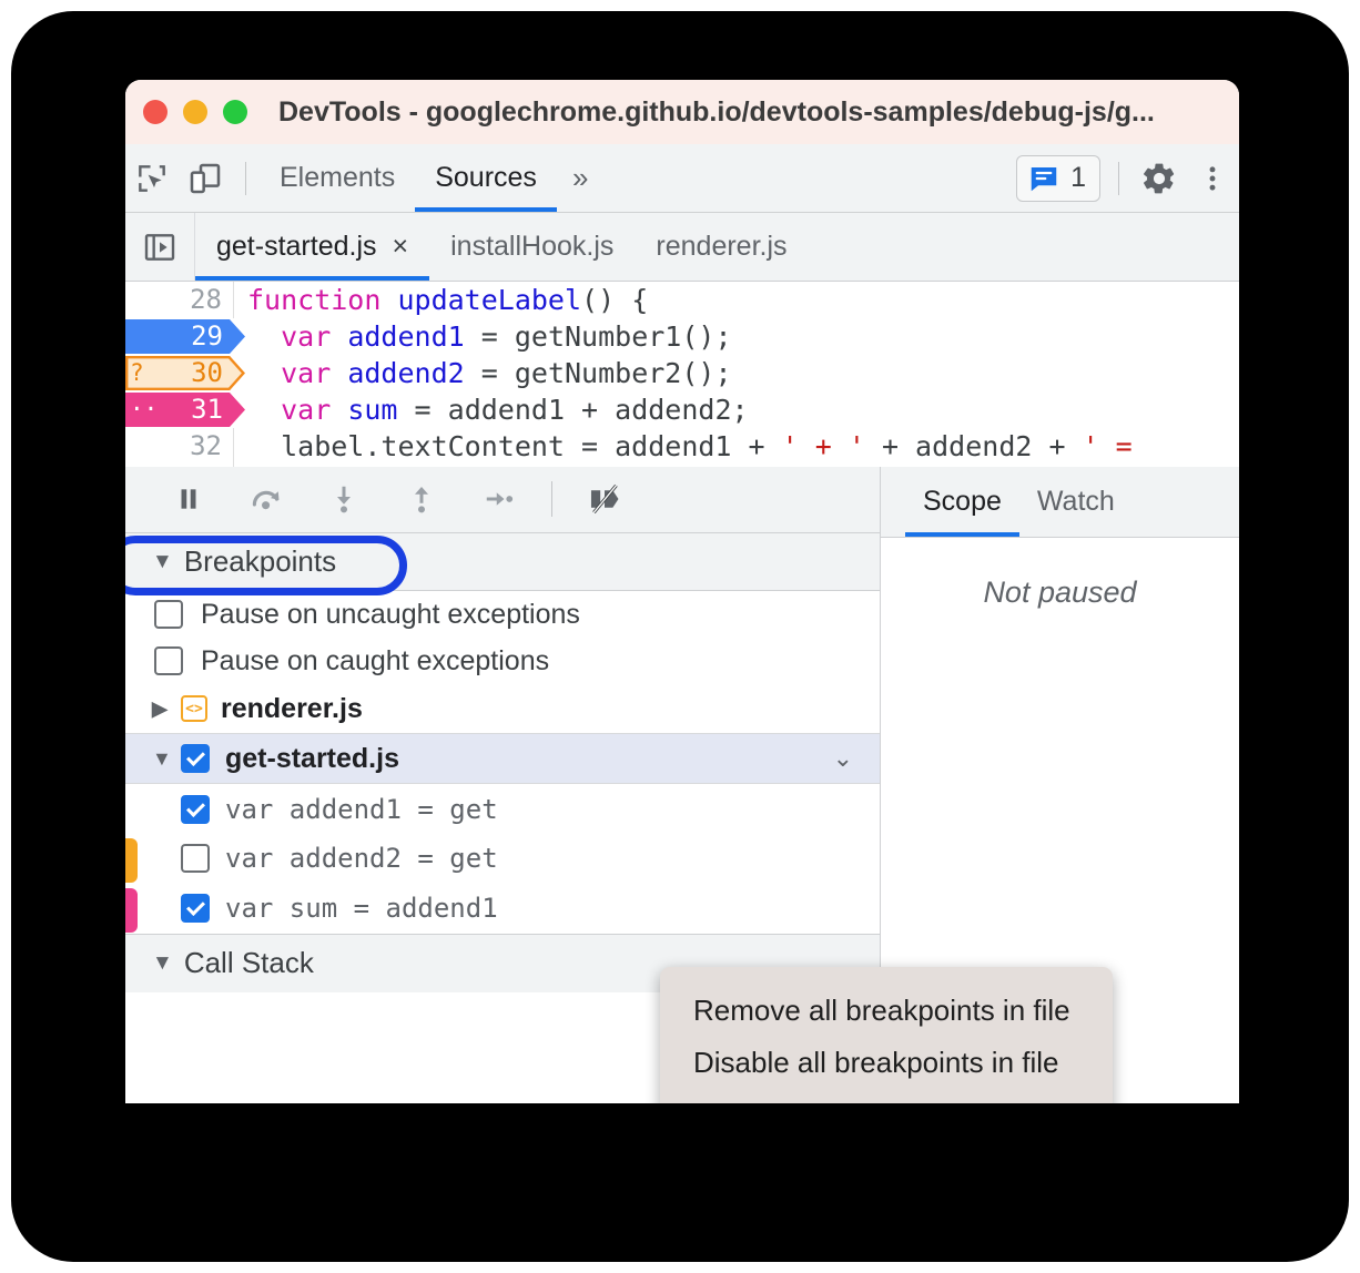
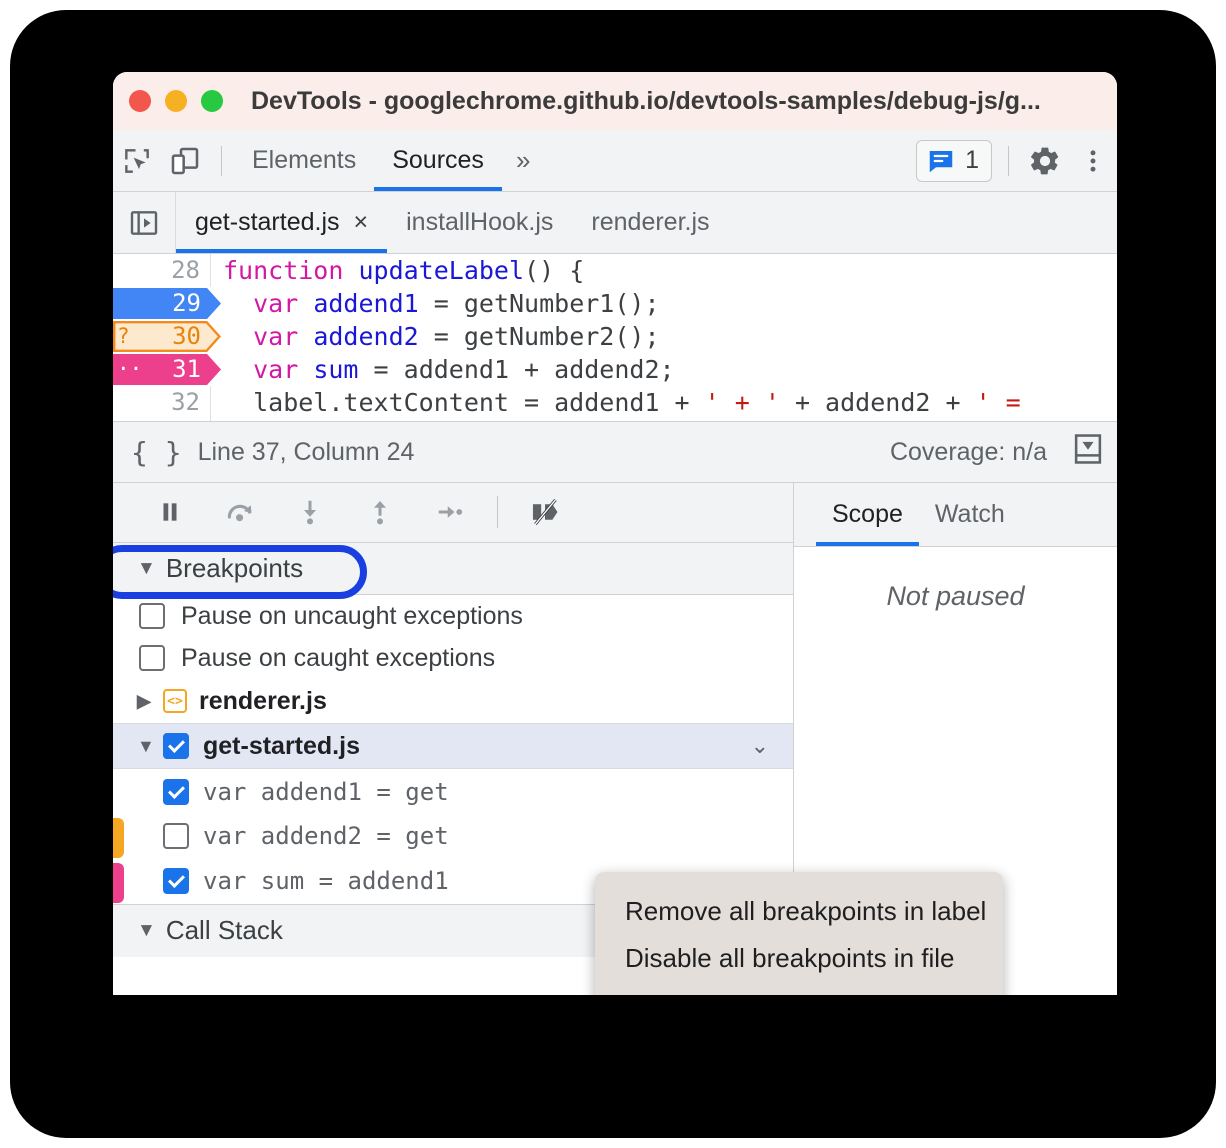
  DevTools - googlechrome.github.io/devtools-samples/debug-js/g...
  Elements
  Sources
  »
  1
  get-started.js
  ×
  installHook.js
  renderer.js
  28
  function updateLabel() {
  29
  var addend1 = getNumber1();
  ?
  30
  var addend2 = getNumber2();
  ··
  31
  var sum = addend1 + addend2;
  32
  label.textContent = addend1 + ' + ' + addend2 + ' =
+ { }
+ Line 37, Column 24
+ Coverage: n/a
  ▼
  Breakpoints
  Pause on uncaught exceptions
  Pause on caught exceptions
  ▶
  <>
  renderer.js
  ▼
  get-started.js
  ⌄
  var addend1 = get
  var addend2 = get
  var sum = addend1
  ▼
  Call Stack
  Scope
  Watch
  Not paused
- Remove all breakpoints in file
+ Remove all breakpoints in label
  Disable all breakpoints in file
